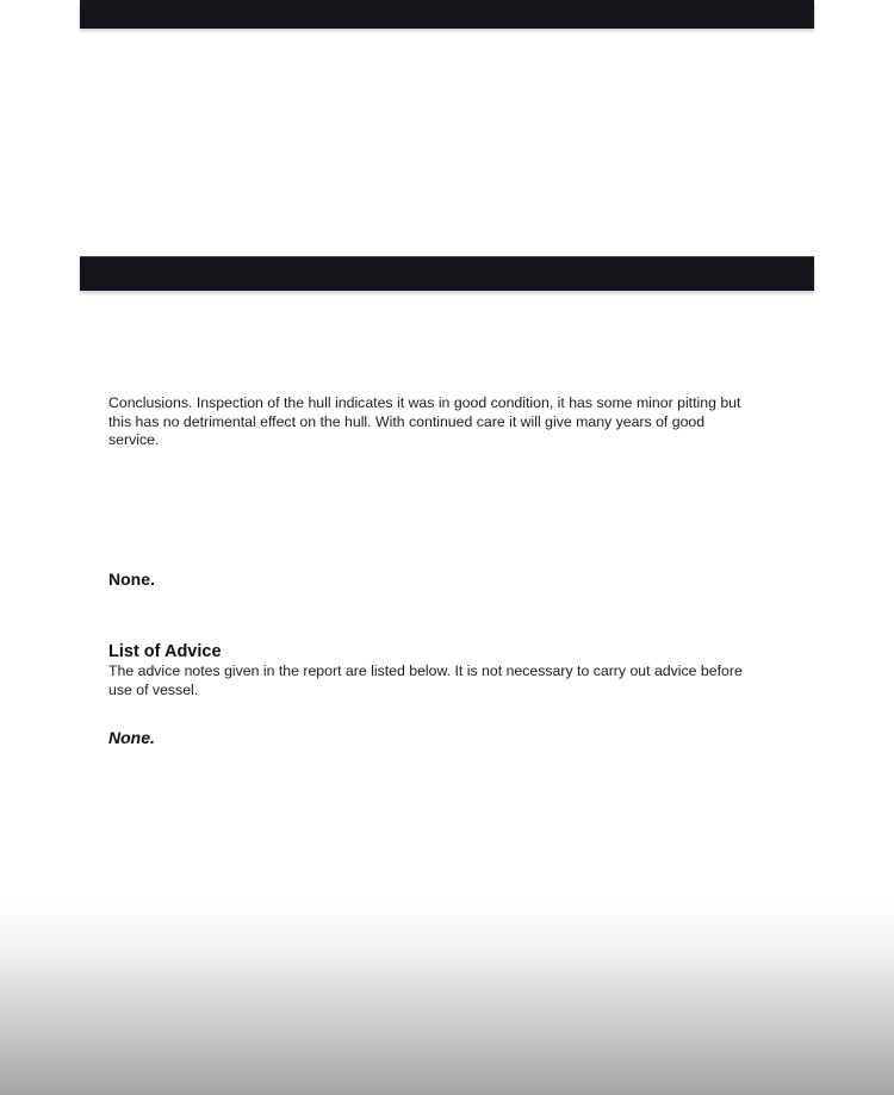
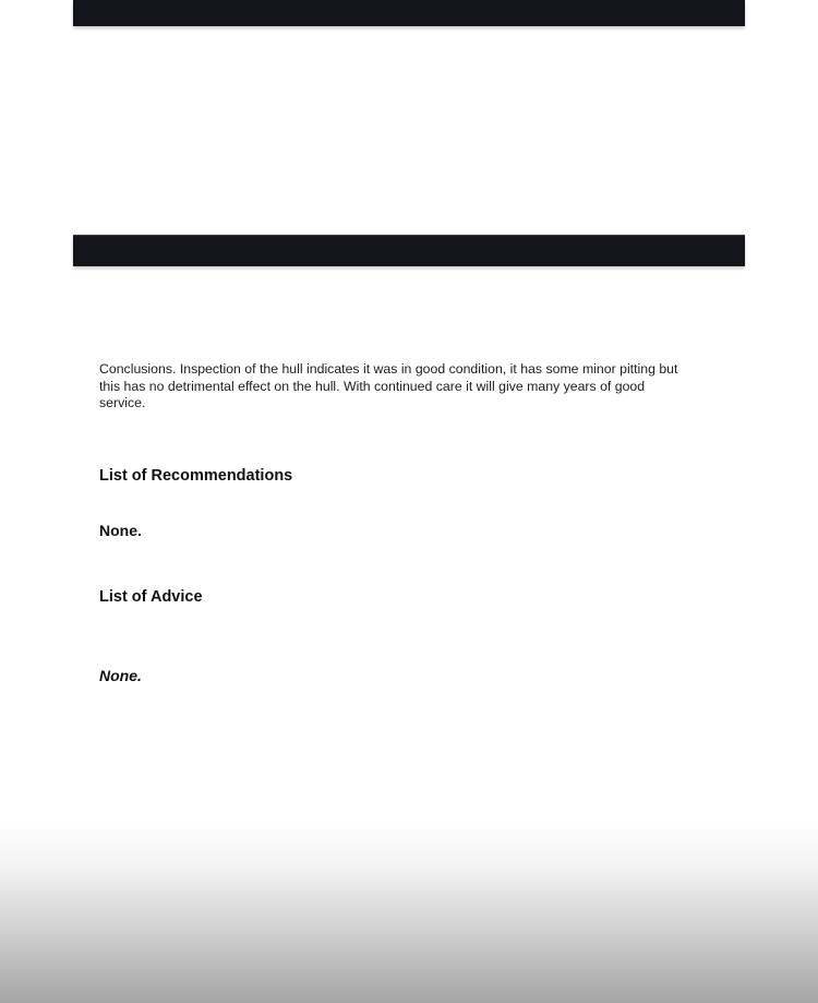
  Conclusions. Inspection of the hull indicates it was in good condition, it has some minor pitting but
  this has no detrimental effect on the hull. With continued care it will give many years of good
  service.
+ List of Recommendations
  None.
  List of Advice
- The advice notes given in the report are listed below. It is not necessary to carry out advice before
- use of vessel.
  None.
